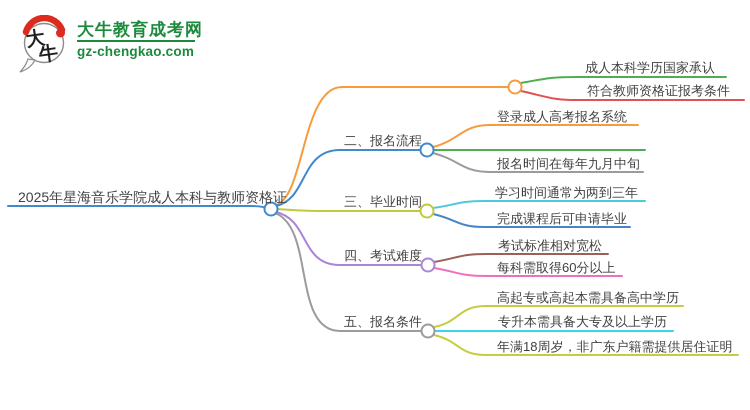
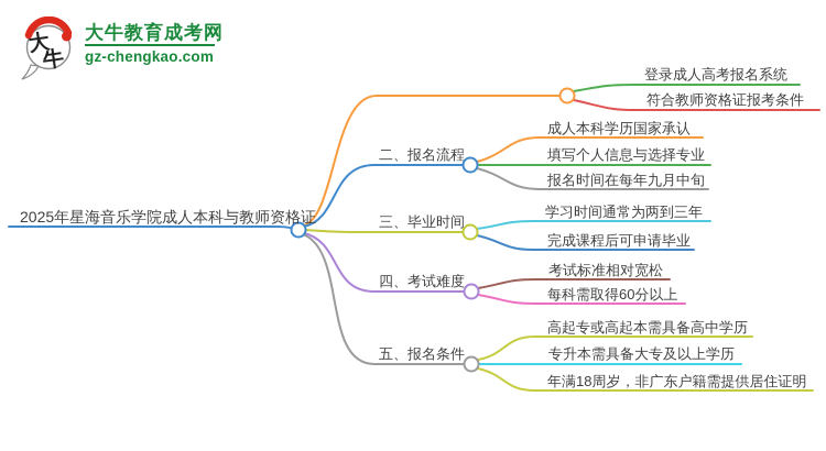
  大牛教育成考网
  gz-chengkao.com
  2025年星海音乐学院成人本科与教师资格证
- 成人本科学历国家承认
+ 登录成人高考报名系统
  符合教师资格证报考条件
  二、报名流程
- 登录成人高考报名系统
+ 成人本科学历国家承认
+ 填写个人信息与选择专业
  报名时间在每年九月中旬
  三、毕业时间
  学习时间通常为两到三年
  完成课程后可申请毕业
  四、考试难度
  考试标准相对宽松
  每科需取得60分以上
  五、报名条件
  高起专或高起本需具备高中学历
  专升本需具备大专及以上学历
  年满18周岁，非广东户籍需提供居住证明
